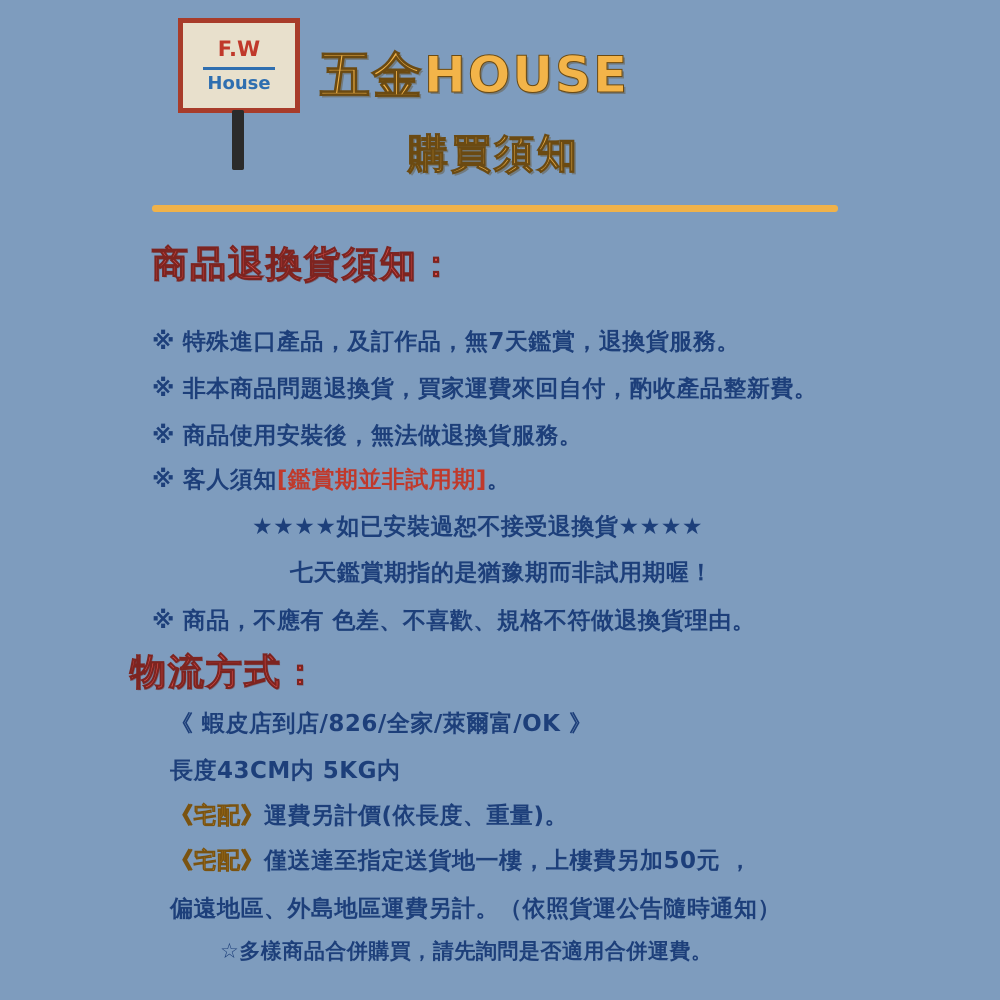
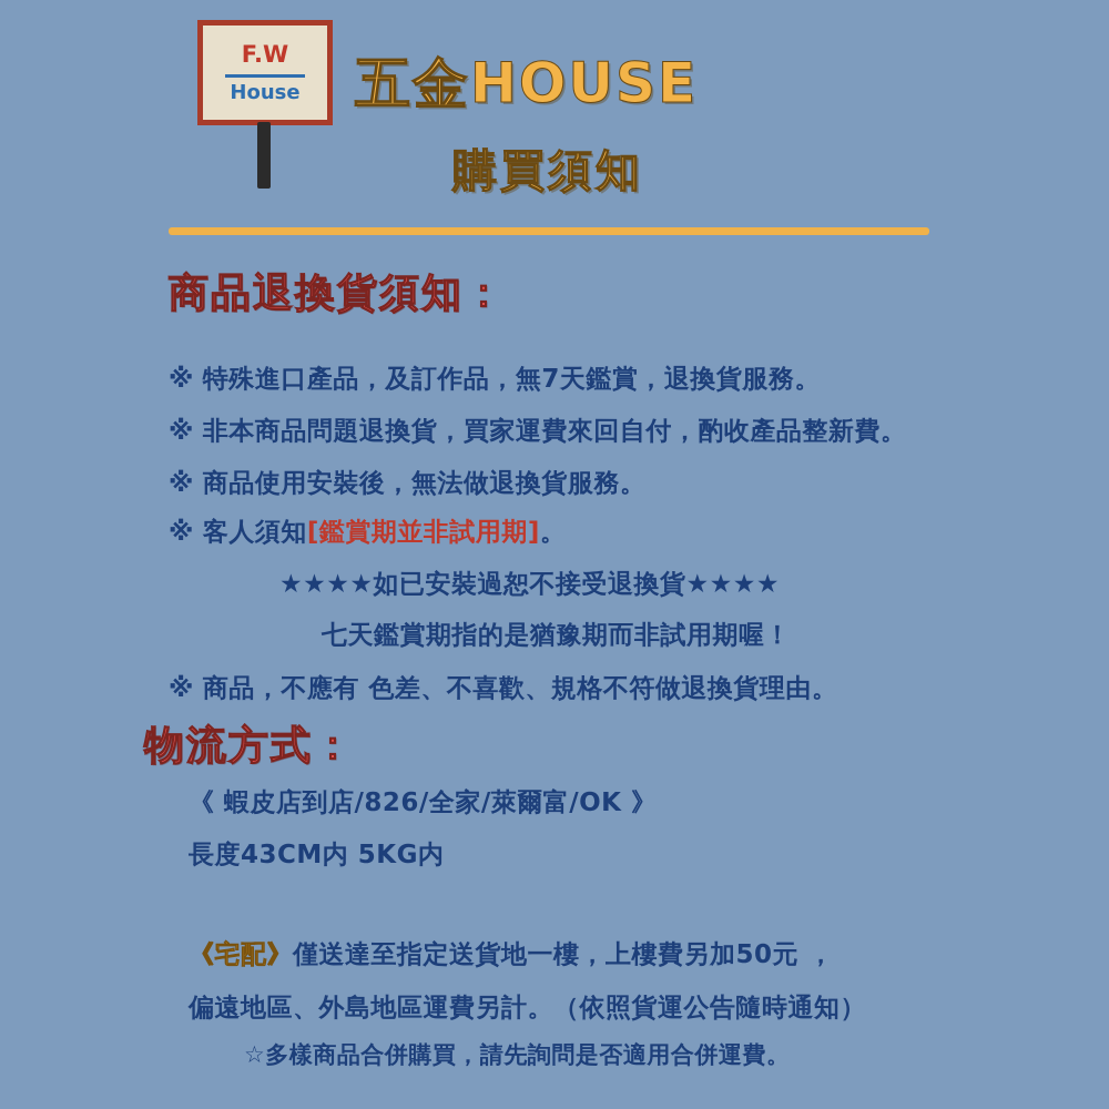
  F.W
  House
  五金HOUSE
  購買須知
  商品退換貨須知：
  ※ 特殊進口產品，及訂作品，無7天鑑賞，退換貨服務。
  ※ 非本商品問題退換貨，買家運費來回自付，酌收產品整新費。
  ※ 商品使用安裝後，無法做退換貨服務。
  ※ 客人須知[鑑賞期並非試用期]。
  ★★★★如已安裝過恕不接受退換貨★★★★
  七天鑑賞期指的是猶豫期而非試用期喔！
  ※ 商品，不應有 色差、不喜歡、規格不符做退換貨理由。
  物流方式：
  《 蝦皮店到店/826/全家/萊爾富/OK 》
  長度43CM内 5KG内
- 《宅配》運費另計價(依長度、重量)。
  《宅配》僅送達至指定送貨地一樓，上樓費另加50元 ，
  偏遠地區、外島地區運費另計。（依照貨運公告隨時通知）
  ☆多樣商品合併購買，請先詢問是否適用合併運費。
